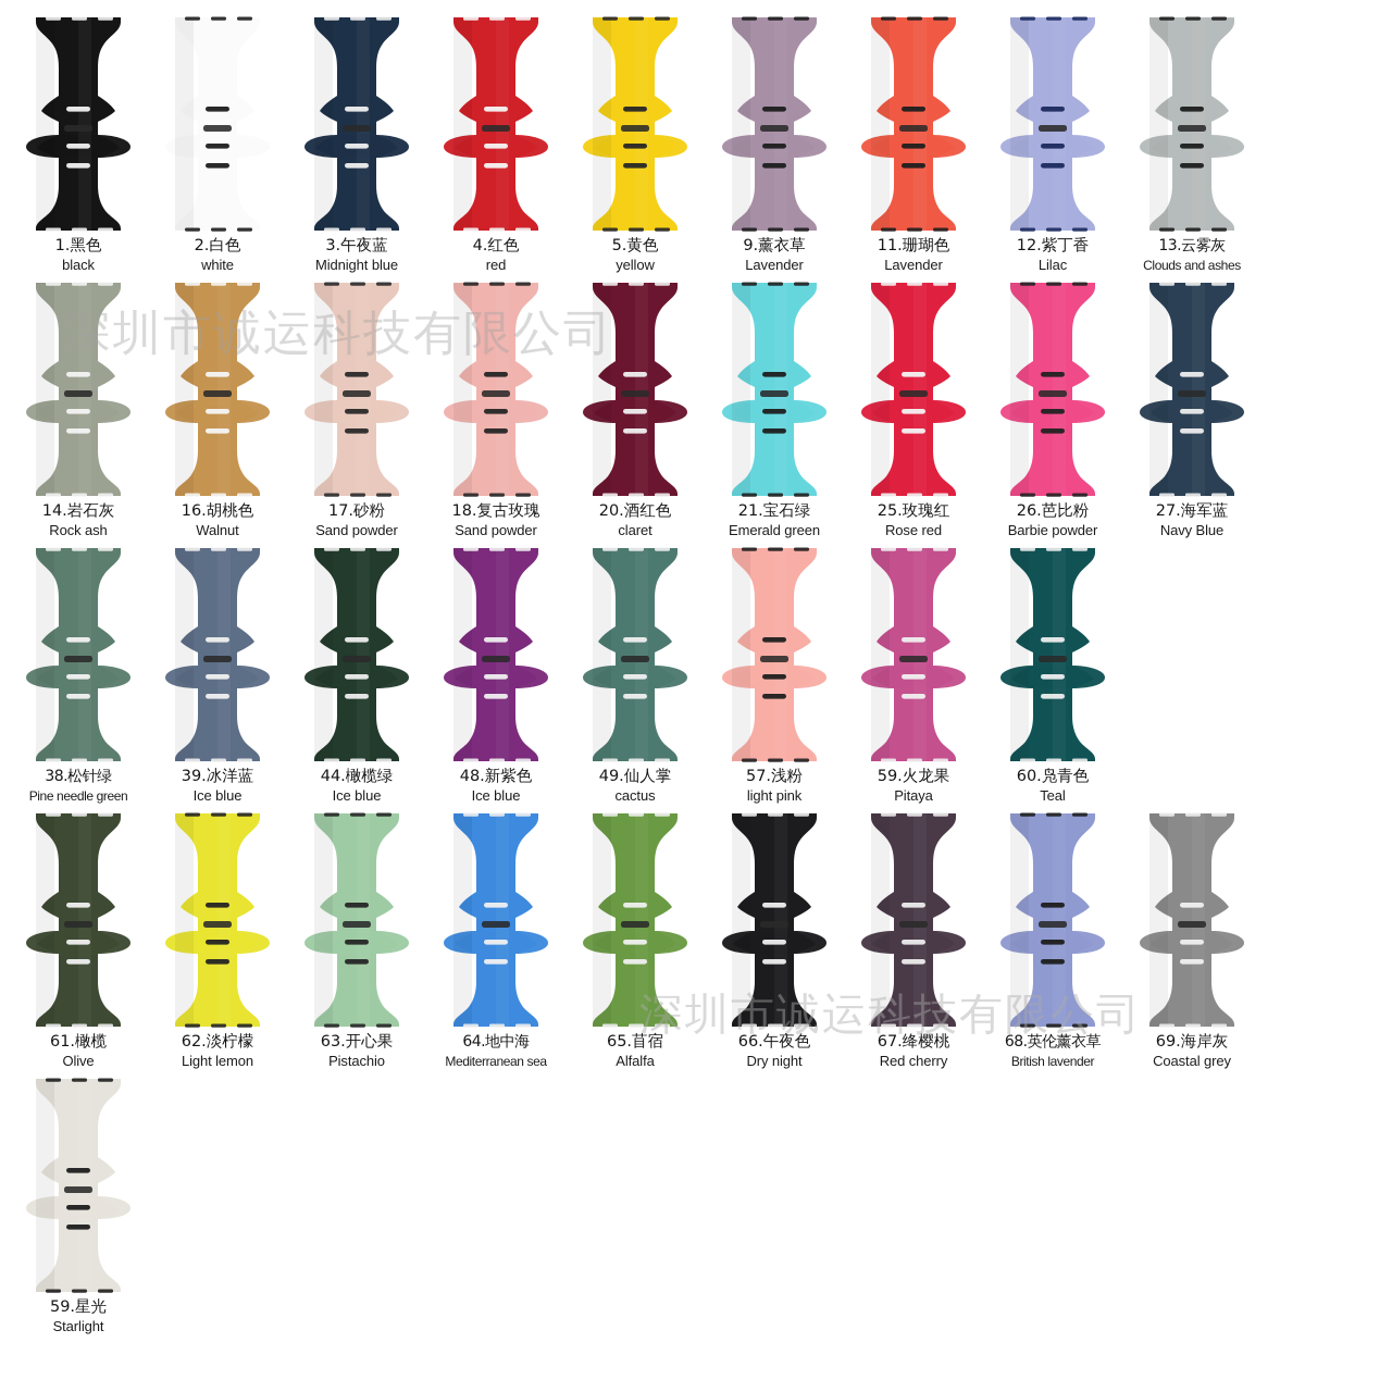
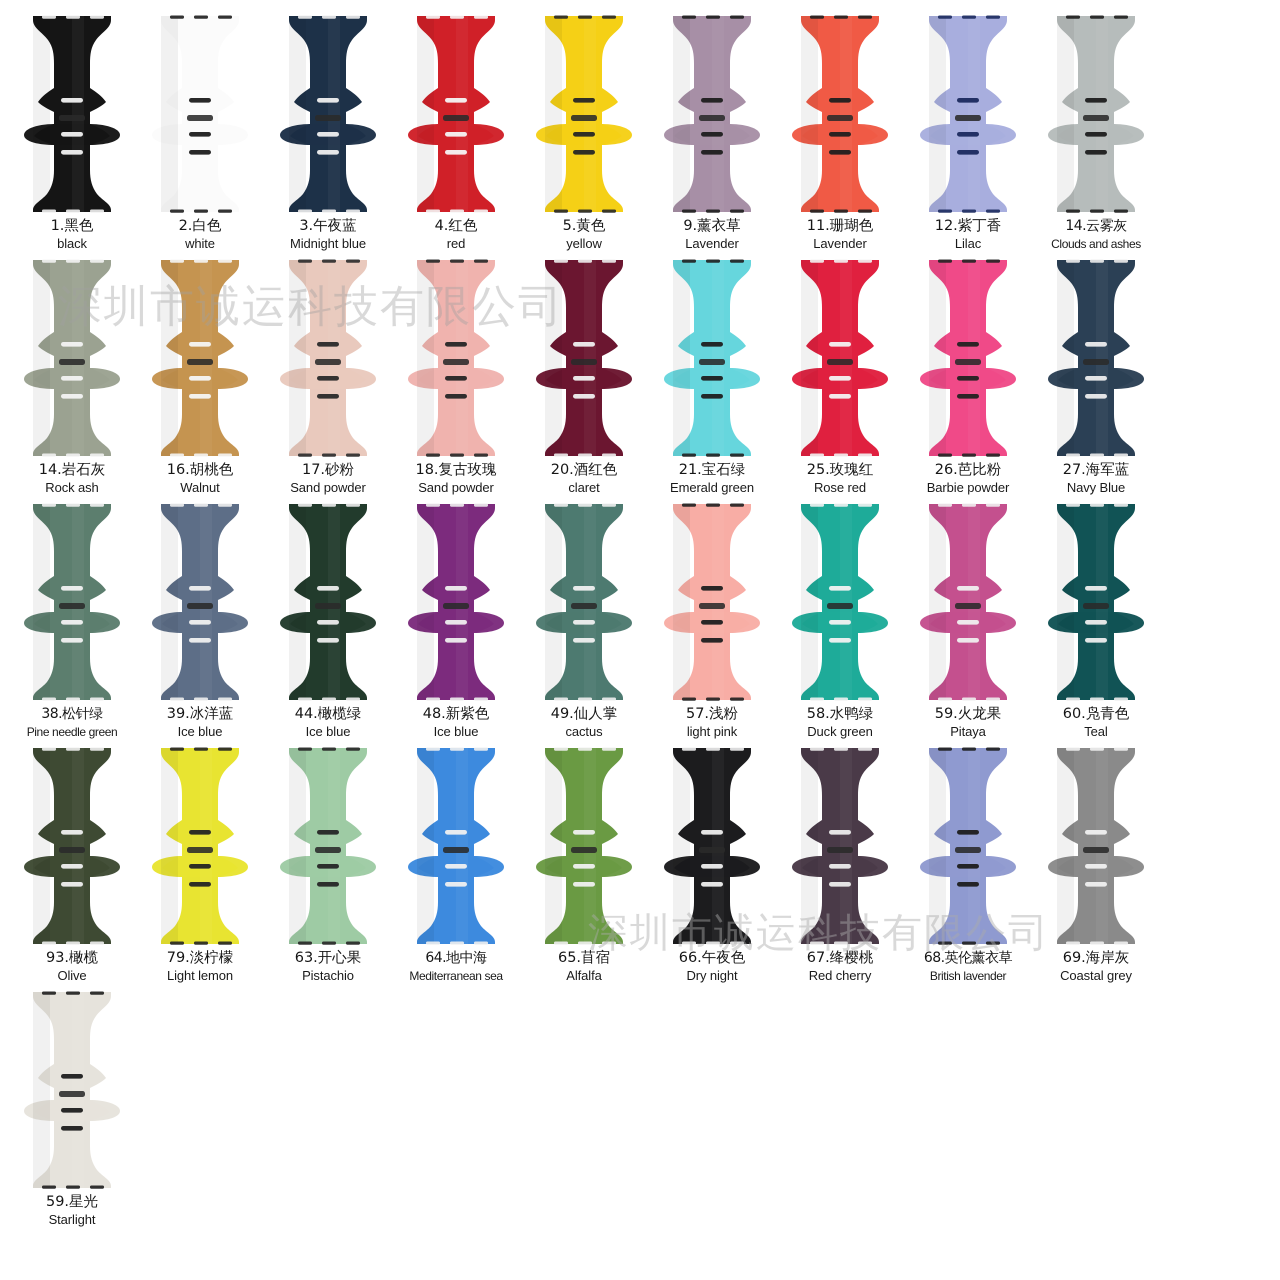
  深圳市诚运科技有限公司
  深圳市诚运科技有限公司
  1.黑色
  black
  2.白色
  white
  3.午夜蓝
  Midnight blue
  4.红色
  red
  5.黄色
  yellow
  9.薰衣草
  Lavender
  11.珊瑚色
  Lavender
  12.紫丁香
  Lilac
- 13.云雾灰
+ 14.云雾灰
  Clouds and ashes
  14.岩石灰
  Rock ash
  16.胡桃色
  Walnut
  17.砂粉
  Sand powder
  18.复古玫瑰
  Sand powder
  20.酒红色
  claret
  21.宝石绿
  Emerald green
  25.玫瑰红
  Rose red
  26.芭比粉
  Barbie powder
  27.海军蓝
  Navy Blue
  38.松针绿
  Pine needle green
  39.冰洋蓝
  Ice blue
  44.橄榄绿
  Ice blue
  48.新紫色
  Ice blue
  49.仙人掌
  cactus
  57.浅粉
  light pink
+ 58.水鸭绿
+ Duck green
  59.火龙果
  Pitaya
  60.凫青色
  Teal
- 61.橄榄
+ 93.橄榄
  Olive
- 62.淡柠檬
+ 79.淡柠檬
  Light lemon
  63.开心果
  Pistachio
  64.地中海
  Mediterranean sea
  65.苜宿
  Alfalfa
  66.午夜色
  Dry night
  67.绛樱桃
  Red cherry
  68.英伦薰衣草
  British lavender
  69.海岸灰
  Coastal grey
  59.星光
  Starlight
